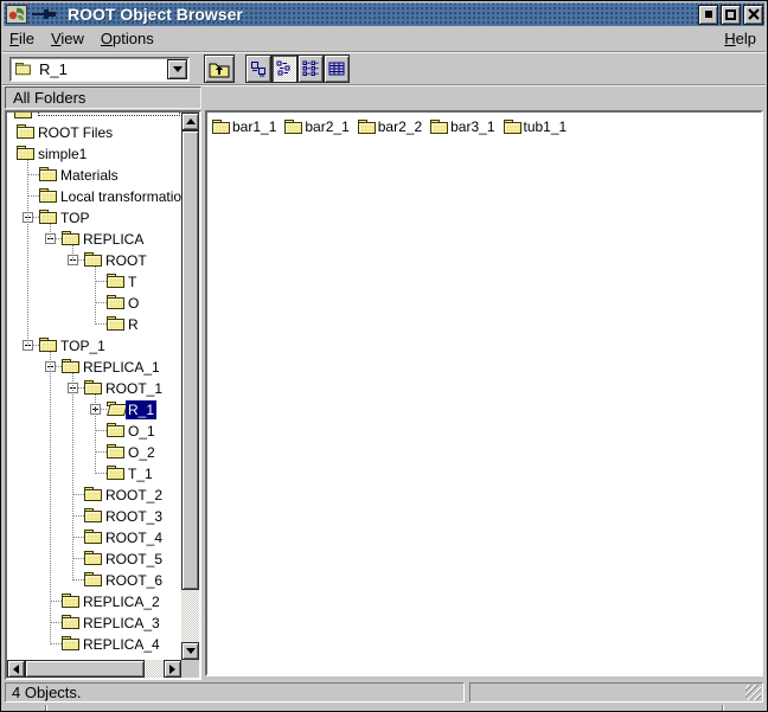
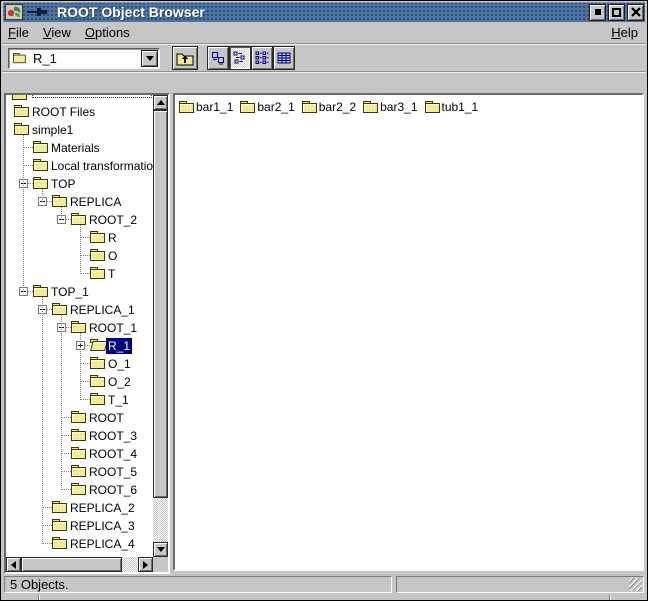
  ROOT Object Browser
  File View Options
  Help
  R_1
- All Folders
  ROOT Files
  simple1
  Materials
  Local transformatio
  TOP
  REPLICA
- ROOT
+ ROOT_2
- T
+ R
  O
- R
+ T
  TOP_1
  REPLICA_1
  ROOT_1
  R_1
  O_1
  O_2
  T_1
- ROOT_2
+ ROOT
  ROOT_3
  ROOT_4
  ROOT_5
  ROOT_6
  REPLICA_2
  REPLICA_3
  REPLICA_4
  bar1_1
  bar2_1
  bar2_2
  bar3_1
  tub1_1
- 4 Objects.
+ 5 Objects.
